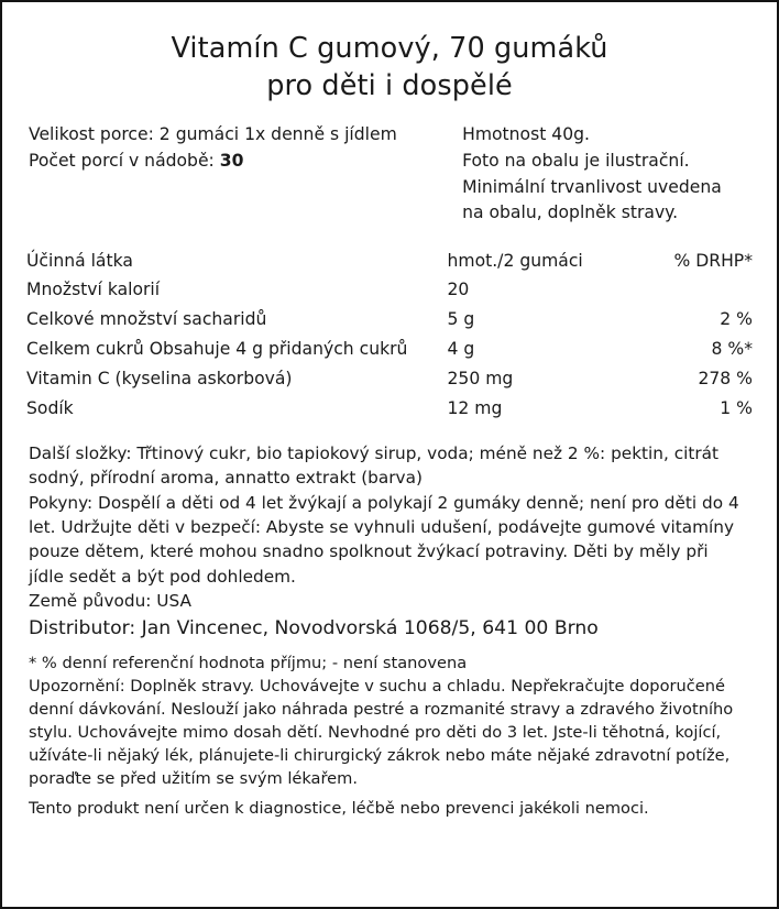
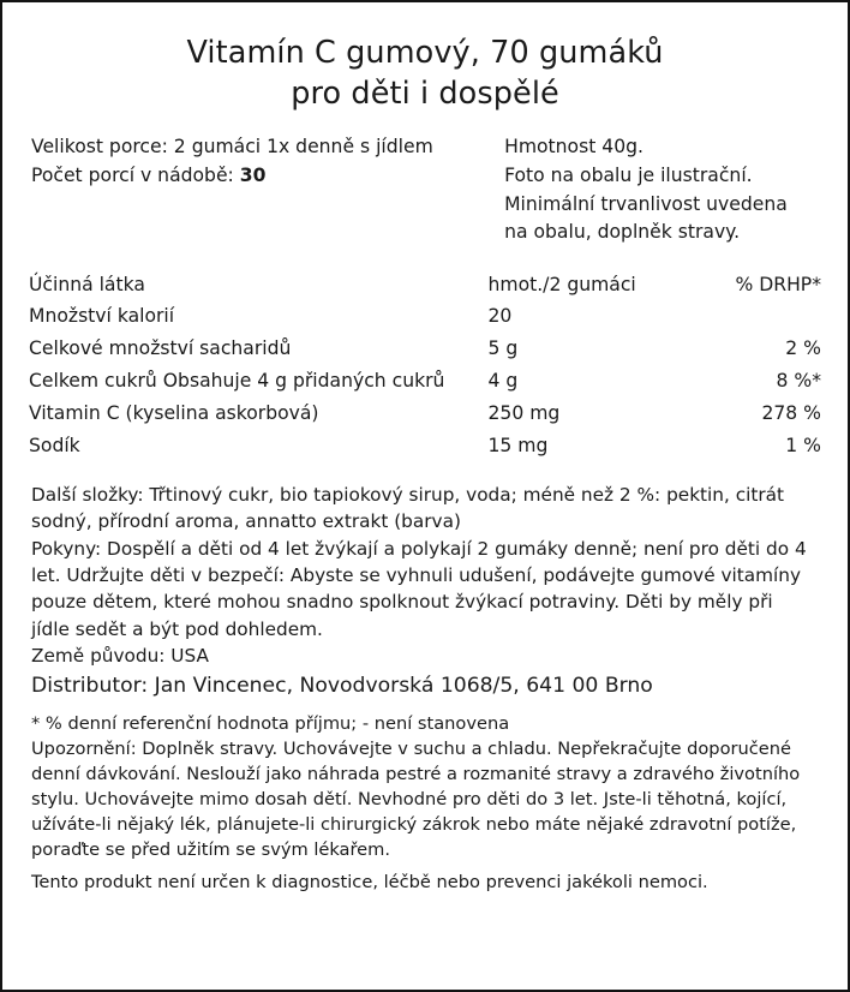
  Vitamín C gumový, 70 gumáků
  pro děti i dospělé
  Velikost porce: 2 gumáci 1x denně s jídlem
  Počet porcí v nádobě: 30
  Hmotnost 40g.
  Foto na obalu je ilustrační.
  Minimální trvanlivost uvedena
  na obalu, doplněk stravy.
  Účinná látka	hmot./2 gumáci	% DRHP*
  Množství kalorií	20
  Celkové množství sacharidů	5 g	2 %
  Celkem cukrů Obsahuje 4 g přidaných cukrů	4 g	8 %*
  Vitamin C (kyselina askorbová)	250 mg	278 %
- Sodík	12 mg	1 %
+ Sodík	15 mg	1 %
  Další složky: Třtinový cukr, bio tapiokový sirup, voda; méně než 2 %: pektin, citrát sodný, přírodní aroma, annatto extrakt (barva)
  Pokyny: Dospělí a děti od 4 let žvýkají a polykají 2 gumáky denně; není pro děti do 4 let. Udržujte děti v bezpečí: Abyste se vyhnuli udušení, podávejte gumové vitamíny pouze dětem, které mohou snadno spolknout žvýkací potraviny. Děti by měly při jídle sedět a být pod dohledem.
  Země původu: USA
  Distributor: Jan Vincenec, Novodvorská 1068/5, 641 00 Brno
  * % denní referenční hodnota příjmu; - není stanovena
  Upozornění: Doplněk stravy. Uchovávejte v suchu a chladu. Nepřekračujte doporučené denní dávkování. Neslouží jako náhrada pestré a rozmanité stravy a zdravého životního stylu. Uchovávejte mimo dosah dětí. Nevhodné pro děti do 3 let. Jste-li těhotná, kojící, užíváte-li nějaký lék, plánujete-li chirurgický zákrok nebo máte nějaké zdravotní potíže, poraďte se před užitím se svým lékařem.
  Tento produkt není určen k diagnostice, léčbě nebo prevenci jakékoli nemoci.
